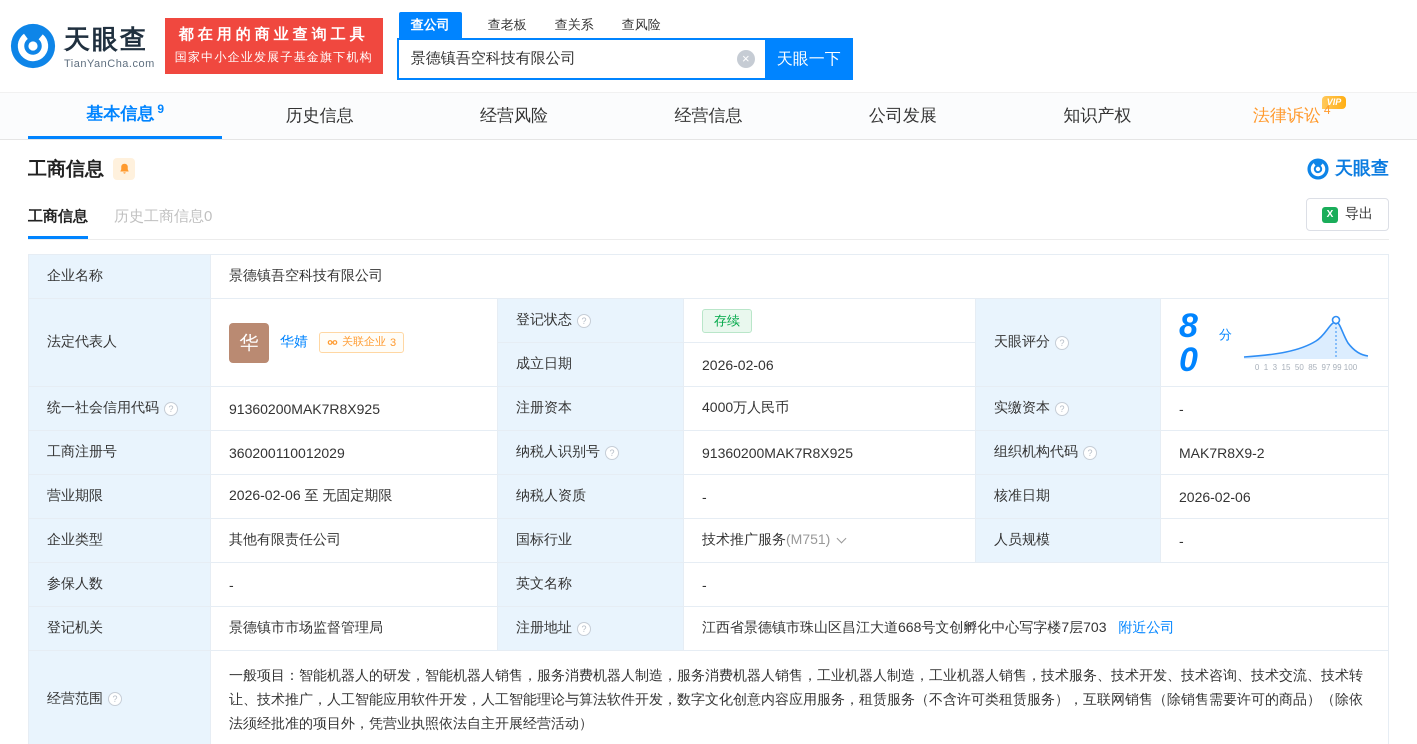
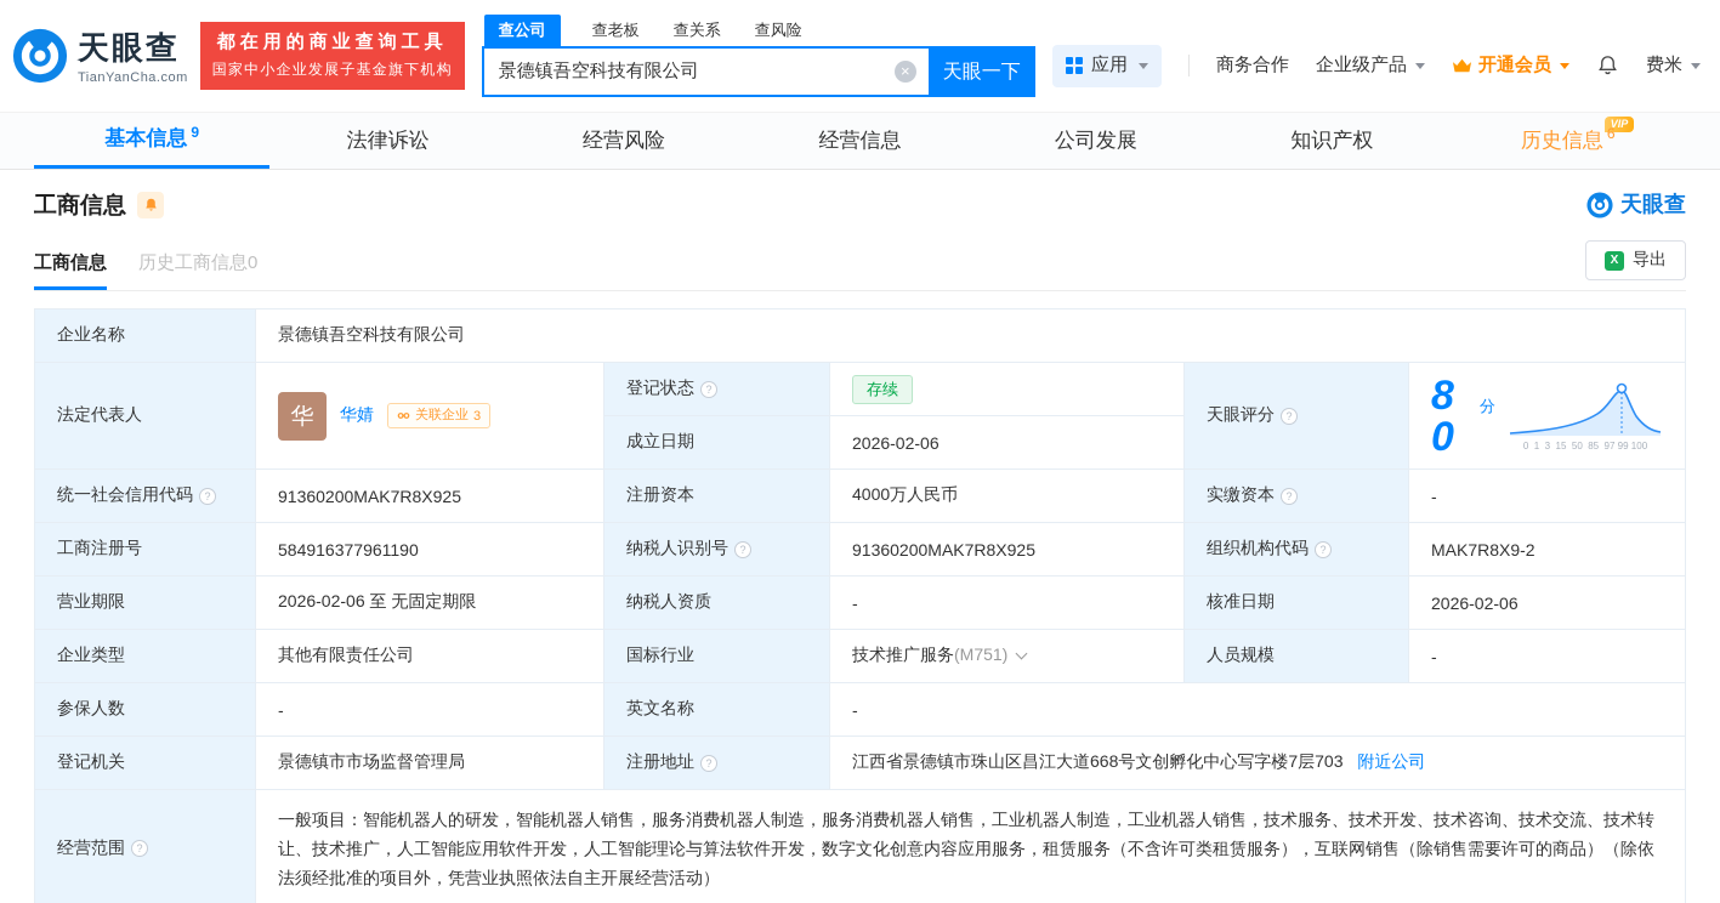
  天眼查
  TianYanCha.com
  都在用的商业查询工具
  国家中小企业发展子基金旗下机构
  查公司
  查老板
  查关系
  查风险
  景德镇吾空科技有限公司
  ×
  天眼一下
+ 应用
+ 商务合作
+ 企业级产品
+ 开通会员
+ 费米
  基本信息
  9
- 历史信息
+ 法律诉讼
  经营风险
  经营信息
  公司发展
  知识产权
  VIP
- 法律诉讼
+ 历史信息
- 4
+ 6
  工商信息
  天眼查
  工商信息
  历史工商信息0
  X
  导出
  企业名称	景德镇吾空科技有限公司
  法定代表人	华 华婧 关联企业 3	登记状态 ?	存续	天眼评分 ?	80 分 0 1 3 15 50 85 97 99 100
  成立日期	2026-02-06
  统一社会信用代码 ?	91360200MAK7R8X925	注册资本	4000万人民币	实缴资本 ?	-
- 工商注册号	360200110012029	纳税人识别号 ?	91360200MAK7R8X925	组织机构代码 ?	MAK7R8X9-2
+ 工商注册号	584916377961190	纳税人识别号 ?	91360200MAK7R8X925	组织机构代码 ?	MAK7R8X9-2
  营业期限	2026-02-06 至 无固定期限	纳税人资质	-	核准日期	2026-02-06
  企业类型	其他有限责任公司	国标行业	技术推广服务(M751)	人员规模	-
  参保人数	-	英文名称	-
  登记机关	景德镇市市场监督管理局	注册地址 ?	江西省景德镇市珠山区昌江大道668号文创孵化中心写字楼7层703 附近公司
  经营范围 ?	一般项目：智能机器人的研发，智能机器人销售，服务消费机器人制造，服务消费机器人销售，工业机器人制造，工业机器人销售，技术服务、技术开发、技术咨询、技术交流、技术转让、技术推广，人工智能应用软件开发，人工智能理论与算法软件开发，数字文化创意内容应用服务，租赁服务（不含许可类租赁服务），互联网销售（除销售需要许可的商品）（除依法须经批准的项目外，凭营业执照依法自主开展经营活动）
